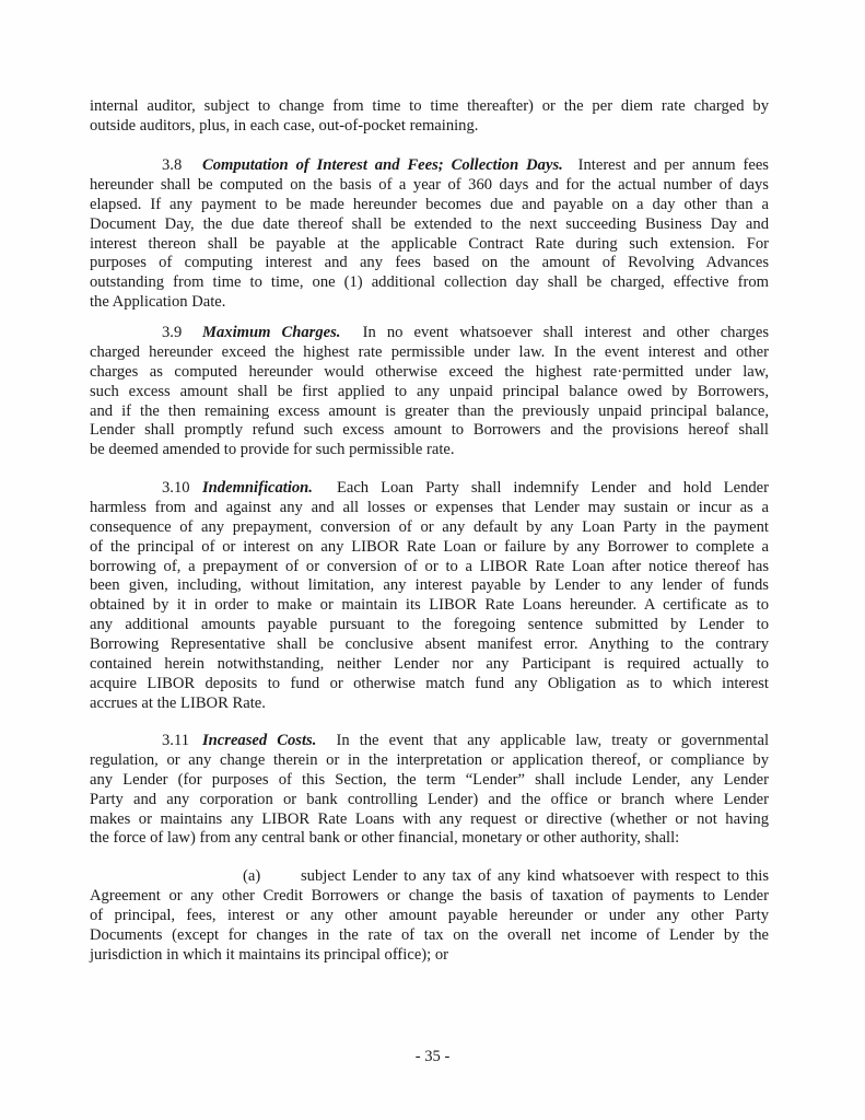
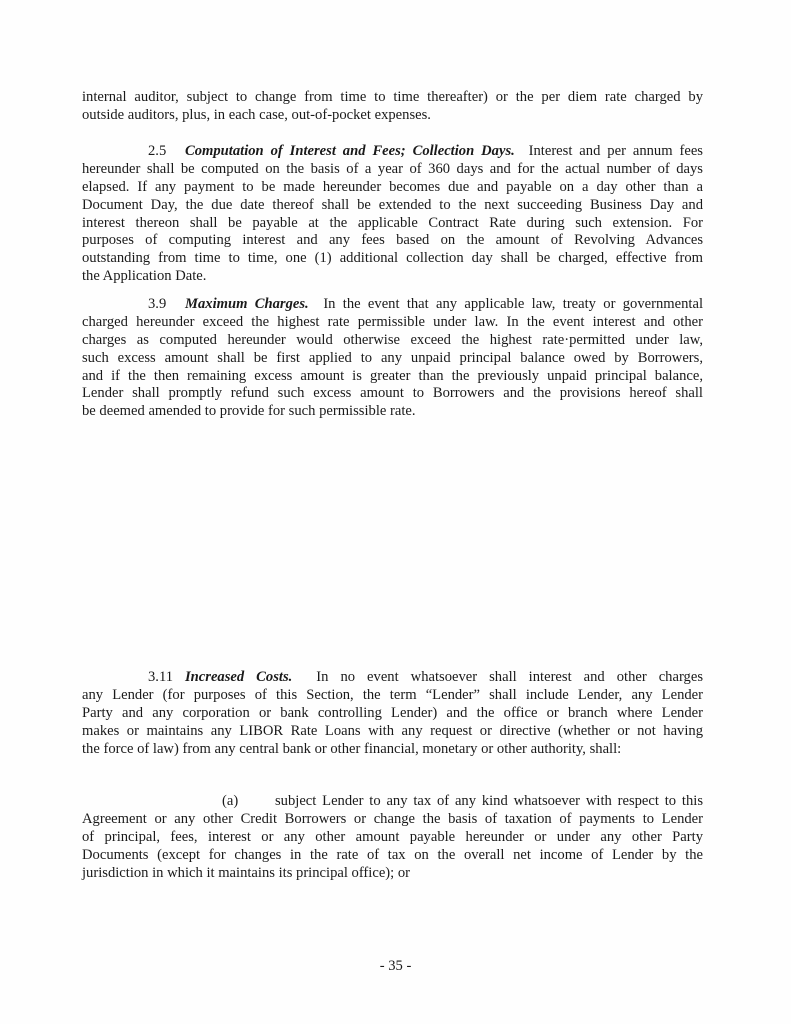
  internal auditor, subject to change from time to time thereafter) or the per diem rate charged by
- outside auditors, plus, in each case, out-of-pocket remaining.
+ outside auditors, plus, in each case, out-of-pocket expenses.
- 3.8 Computation of Interest and Fees; Collection Days. Interest and per annum fees
+ 2.5 Computation of Interest and Fees; Collection Days. Interest and per annum fees
  hereunder shall be computed on the basis of a year of 360 days and for the actual number of days
  elapsed. If any payment to be made hereunder becomes due and payable on a day other than a
  Document Day, the due date thereof shall be extended to the next succeeding Business Day and
  interest thereon shall be payable at the applicable Contract Rate during such extension. For
  purposes of computing interest and any fees based on the amount of Revolving Advances
  outstanding from time to time, one (1) additional collection day shall be charged, effective from
  the Application Date.
- 3.9 Maximum Charges. In no event whatsoever shall interest and other charges
+ 3.9 Maximum Charges. In the event that any applicable law, treaty or governmental
  charged hereunder exceed the highest rate permissible under law. In the event interest and other
  charges as computed hereunder would otherwise exceed the highest rate·permitted under law,
  such excess amount shall be first applied to any unpaid principal balance owed by Borrowers,
  and if the then remaining excess amount is greater than the previously unpaid principal balance,
  Lender shall promptly refund such excess amount to Borrowers and the provisions hereof shall
  be deemed amended to provide for such permissible rate.
- 3.10 Indemnification. Each Loan Party shall indemnify Lender and hold Lender
- harmless from and against any and all losses or expenses that Lender may sustain or incur as a
- consequence of any prepayment, conversion of or any default by any Loan Party in the payment
- of the principal of or interest on any LIBOR Rate Loan or failure by any Borrower to complete a
- borrowing of, a prepayment of or conversion of or to a LIBOR Rate Loan after notice thereof has
- been given, including, without limitation, any interest payable by Lender to any lender of funds
- obtained by it in order to make or maintain its LIBOR Rate Loans hereunder. A certificate as to
- any additional amounts payable pursuant to the foregoing sentence submitted by Lender to
- Borrowing Representative shall be conclusive absent manifest error. Anything to the contrary
- contained herein notwithstanding, neither Lender nor any Participant is required actually to
- acquire LIBOR deposits to fund or otherwise match fund any Obligation as to which interest
- accrues at the LIBOR Rate.
- 3.11 Increased Costs. In the event that any applicable law, treaty or governmental
+ 3.11 Increased Costs. In no event whatsoever shall interest and other charges
- regulation, or any change therein or in the interpretation or application thereof, or compliance by
  any Lender (for purposes of this Section, the term “Lender” shall include Lender, any Lender
  Party and any corporation or bank controlling Lender) and the office or branch where Lender
  makes or maintains any LIBOR Rate Loans with any request or directive (whether or not having
  the force of law) from any central bank or other financial, monetary or other authority, shall:
  (a) subject Lender to any tax of any kind whatsoever with respect to this
  Agreement or any other Credit Borrowers or change the basis of taxation of payments to Lender
  of principal, fees, interest or any other amount payable hereunder or under any other Party
  Documents (except for changes in the rate of tax on the overall net income of Lender by the
  jurisdiction in which it maintains its principal office); or
  - 35 -
